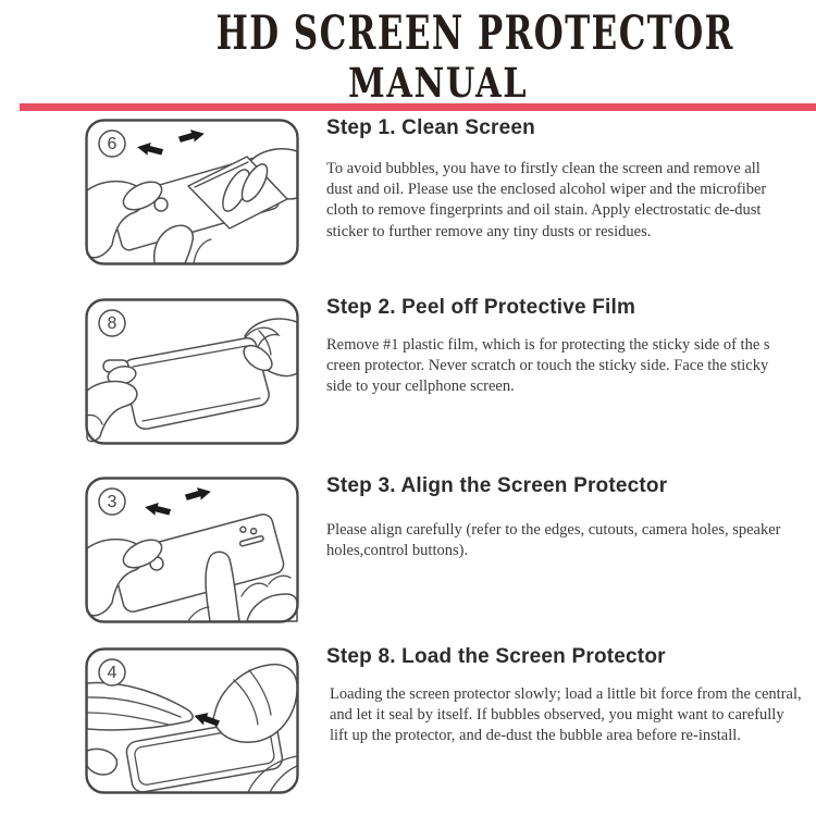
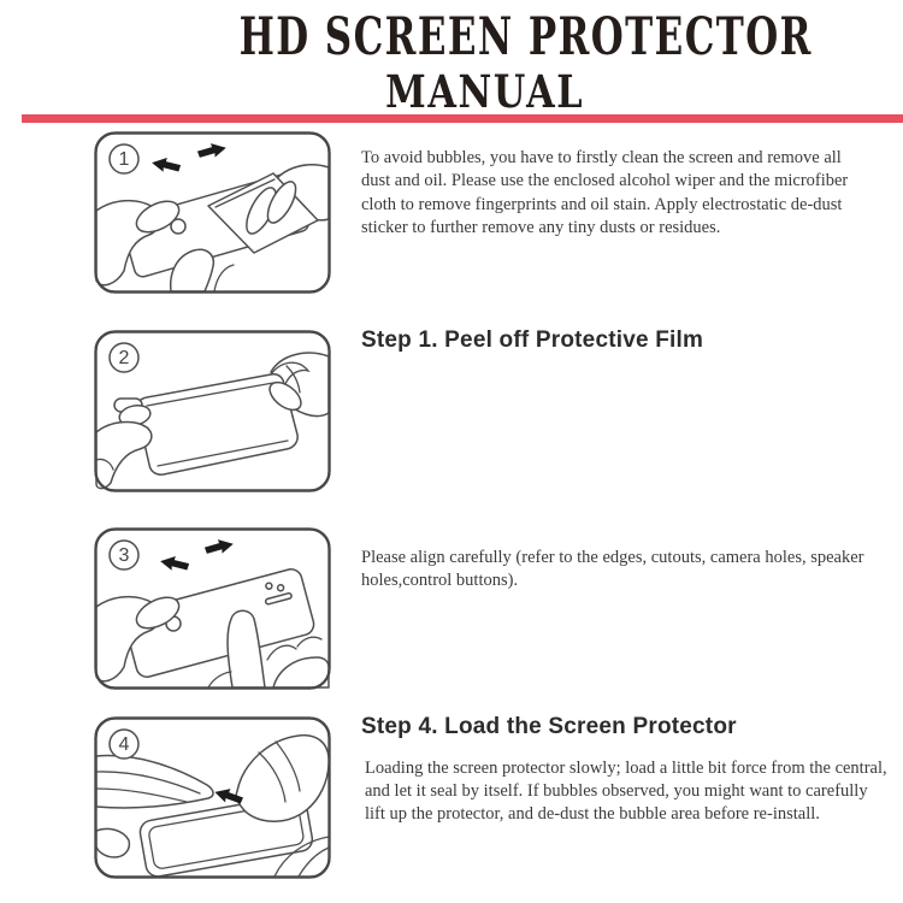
  HD SCREEN PROTECTOR
  MANUAL
- 6
+ 1
- Step 1. Clean Screen
  To avoid bubbles, you have to firstly clean the screen and remove all
  dust and oil. Please use the enclosed alcohol wiper and the microfiber
  cloth to remove fingerprints and oil stain. Apply electrostatic de-dust
  sticker to further remove any tiny dusts or residues.
- 8
+ 2
- Step 2. Peel off Protective Film
+ Step 1. Peel off Protective Film
- Remove #1 plastic film, which is for protecting the sticky side of the s
- creen protector. Never scratch or touch the sticky side. Face the sticky
- side to your cellphone screen.
  3
- Step 3. Align the Screen Protector
  Please align carefully (refer to the edges, cutouts, camera holes, speaker
  holes,control buttons).
  4
- Step 8. Load the Screen Protector
+ Step 4. Load the Screen Protector
  Loading the screen protector slowly; load a little bit force from the central,
  and let it seal by itself. If bubbles observed, you might want to carefully
  lift up the protector, and de-dust the bubble area before re-install.
